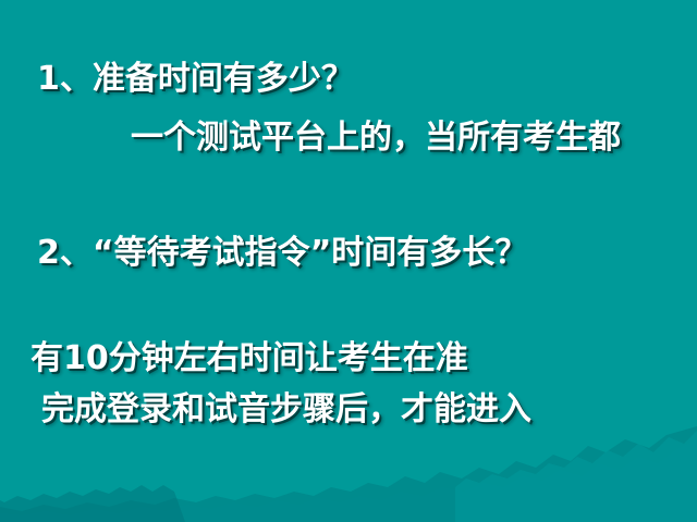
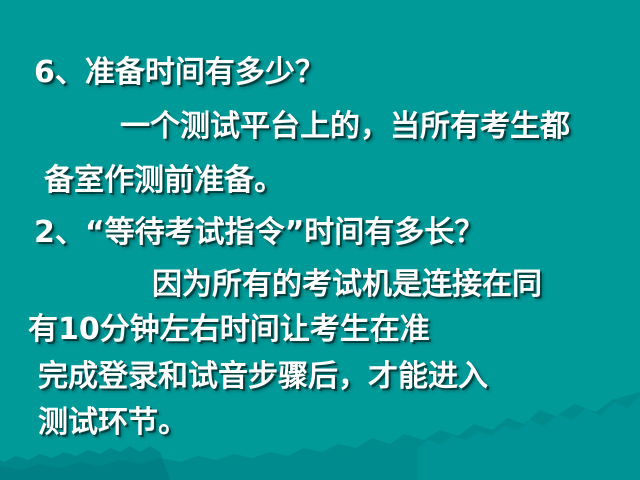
- 1、准备时间有多少？
+ 6、准备时间有多少？
  一个测试平台上的，当所有考生都
+ 备室作测前准备。
  2、“等待考试指令”时间有多长？
+ 因为所有的考试机是连接在同
  有10分钟左右时间让考生在准
  完成登录和试音步骤后，才能进入
+ 测试环节。
